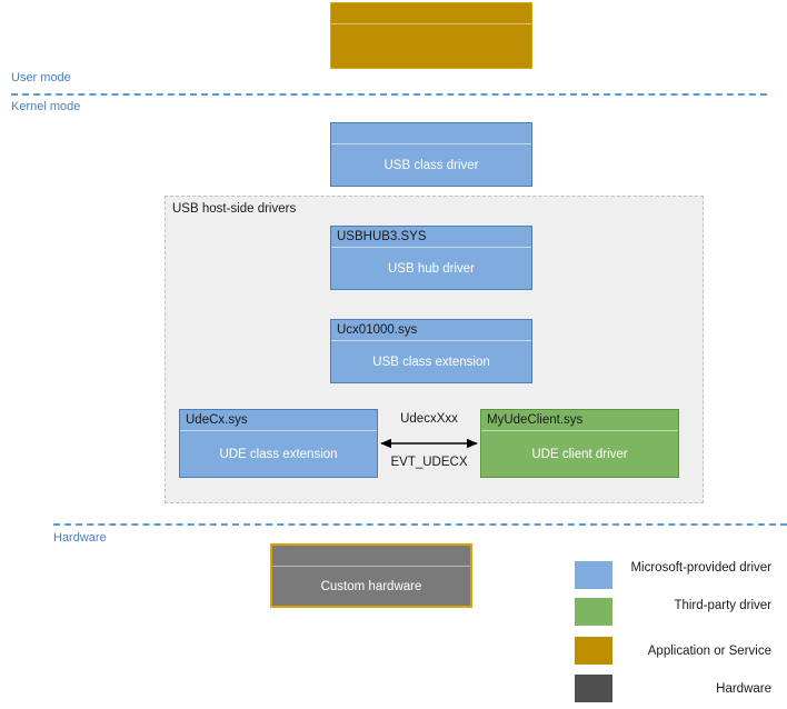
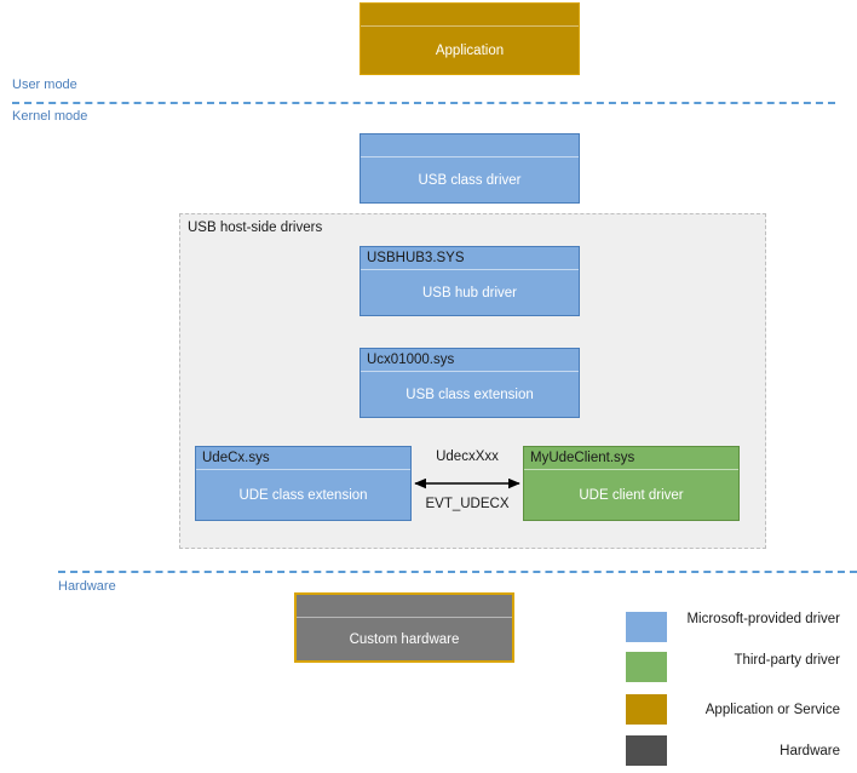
+ Application
  User mode
  Kernel mode
  USB class driver
  USB host-side drivers
  USBHUB3.SYS
  USB hub driver
  Ucx01000.sys
  USB class extension
  UdeCx.sys
  UDE class extension
  MyUdeClient.sys
  UDE client driver
  UdecxXxx
  EVT_UDECX
  Hardware
  Custom hardware
  Microsoft-provided driver
  Third-party driver
  Application or Service
  Hardware
